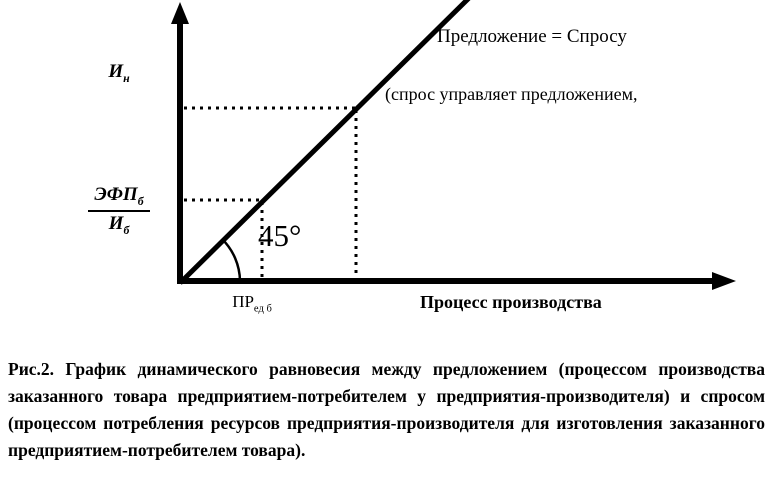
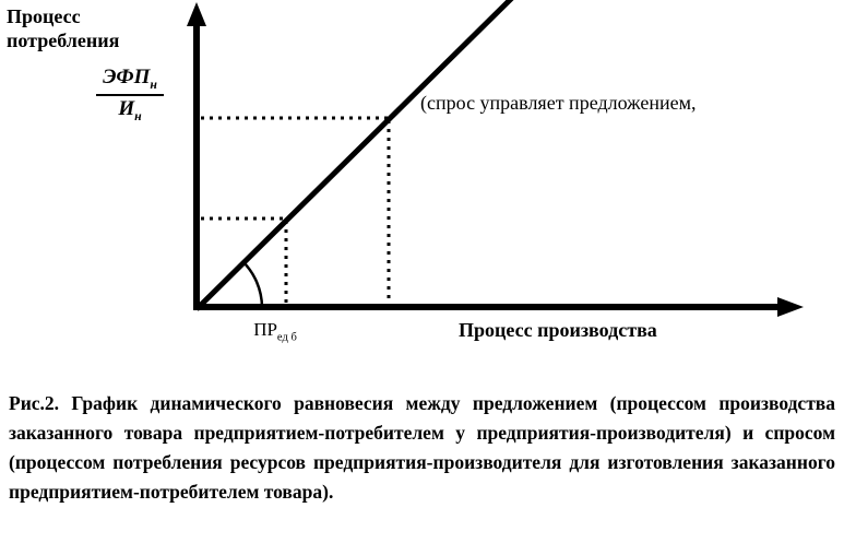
+ Процесс потребления
+ ЭФПн
  Ин
- ЭФПб
- Иб
- Предложение = Спросу
  (спрос управляет предложением,
- 45°
  ПРед б
  Процесс производства
  Рис.2. График динамического равновесия между предложением (процессом производства заказанного товара предприятием-потребителем у предприятия-производителя) и спросом (процессом потребления ресурсов предприятия-производителя для изготовления заказанного предприятием-потребителем товара).
